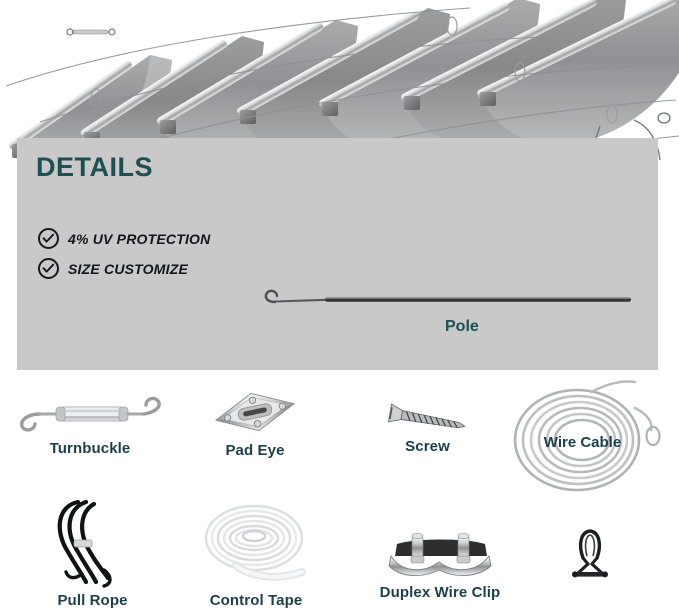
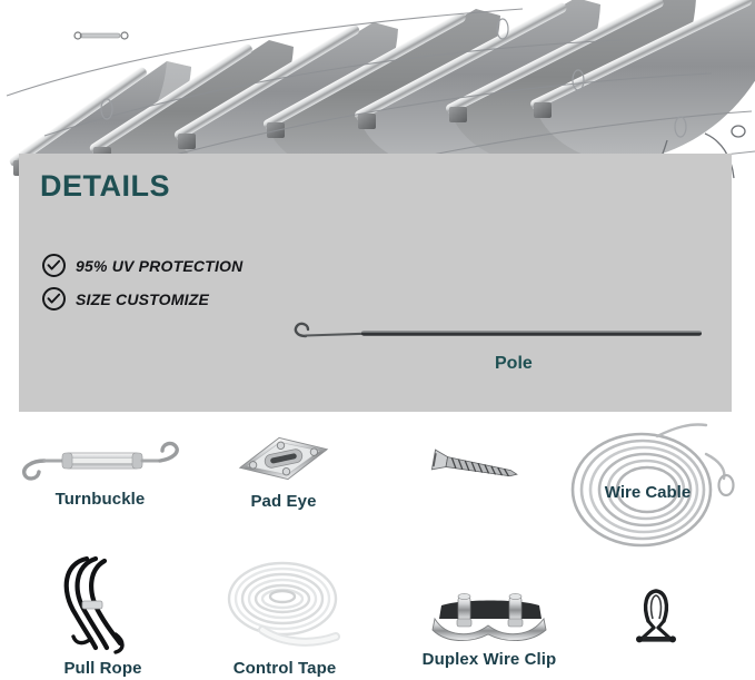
  DETAILS
- 4% UV PROTECTION
+ 95% UV PROTECTION
  SIZE CUSTOMIZE
  Pole
  Turnbuckle
  Pad Eye
- Screw
  Wire Cable
  Pull Rope
  Control Tape
  Duplex Wire Clip
